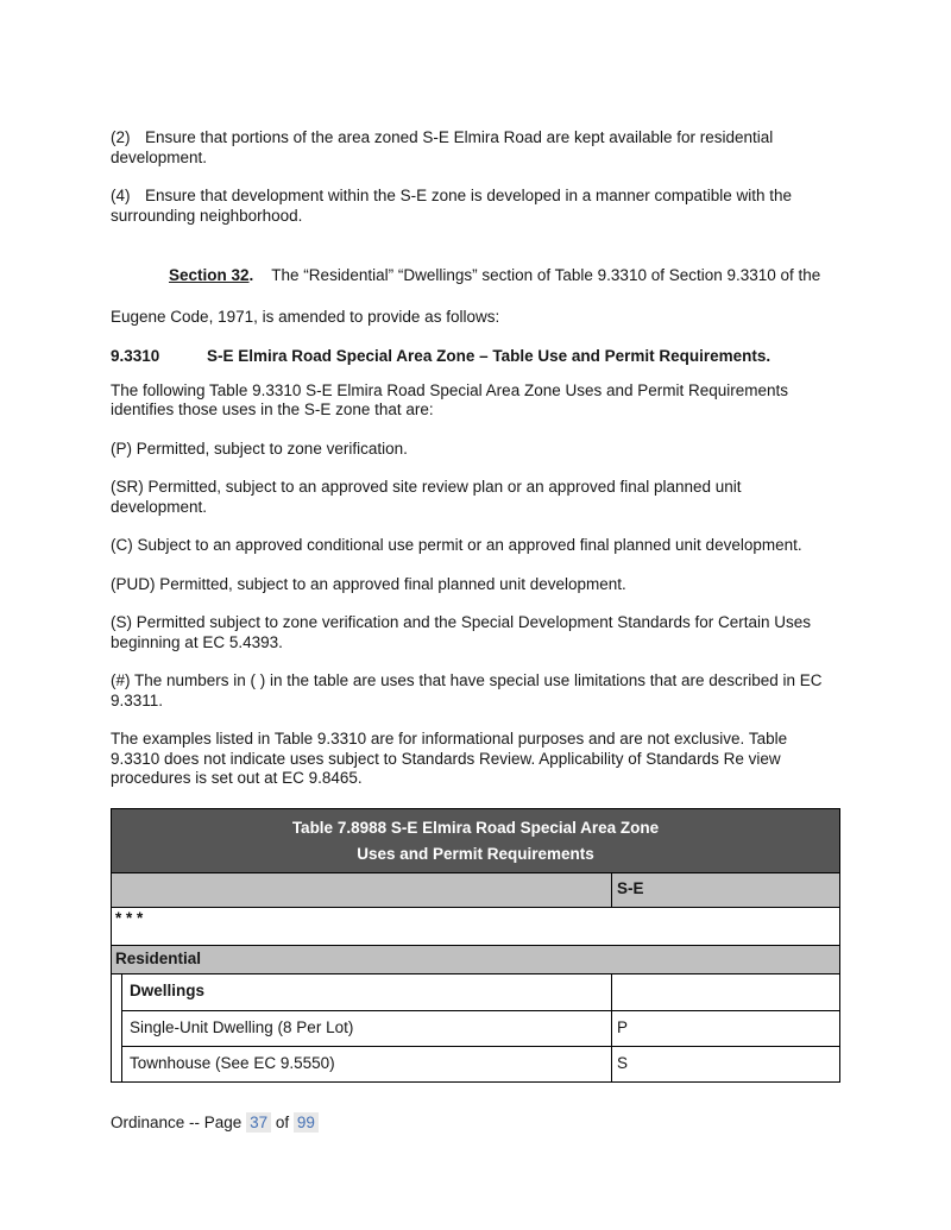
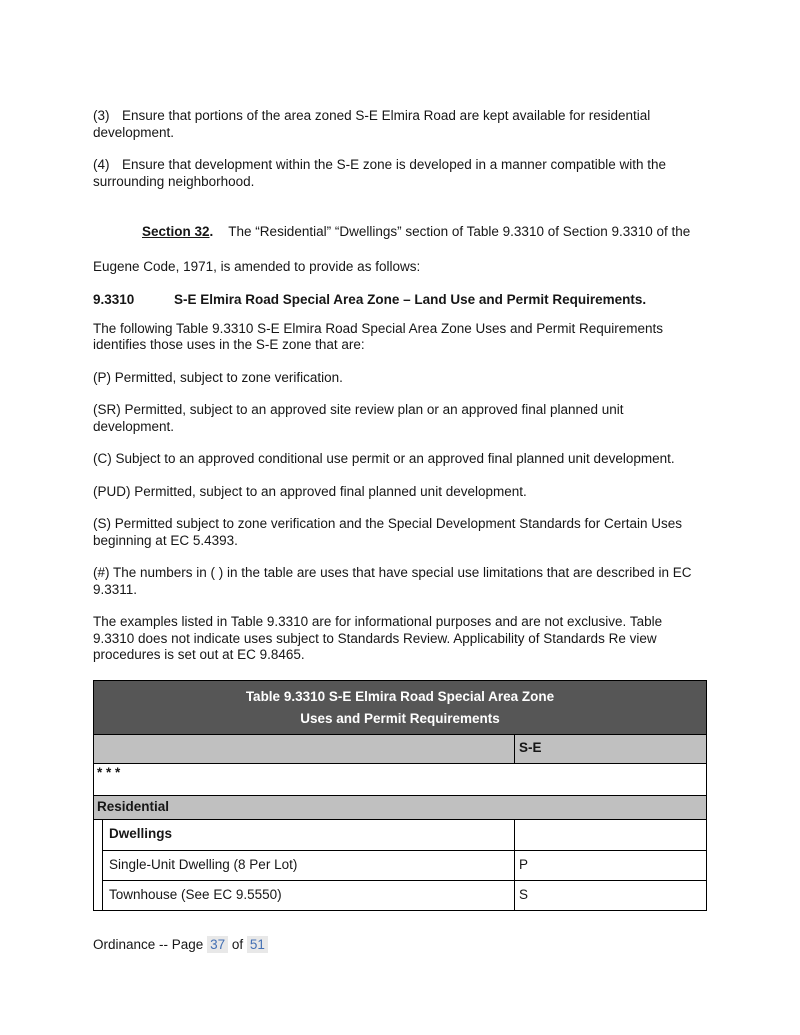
- (2) Ensure that portions of the area zoned S-E Elmira Road are kept available for residential development.
+ (3) Ensure that portions of the area zoned S-E Elmira Road are kept available for residential development.
  (4) Ensure that development within the S-E zone is developed in a manner compatible with the surrounding neighborhood.
  Section 32. The “Residential” “Dwellings” section of Table 9.3310 of Section 9.3310 of the Eugene Code, 1971, is amended to provide as follows:
- 9.3310 S-E Elmira Road Special Area Zone – Table Use and Permit Requirements.
+ 9.3310 S-E Elmira Road Special Area Zone – Land Use and Permit Requirements.
  The following Table 9.3310 S-E Elmira Road Special Area Zone Uses and Permit Requirements identifies those uses in the S-E zone that are:
  (P) Permitted, subject to zone verification.
  (SR) Permitted, subject to an approved site review plan or an approved final planned unit development.
  (C) Subject to an approved conditional use permit or an approved final planned unit development.
  (PUD) Permitted, subject to an approved final planned unit development.
  (S) Permitted subject to zone verification and the Special Development Standards for Certain Uses beginning at EC 5.4393.
  (#) The numbers in ( ) in the table are uses that have special use limitations that are described in EC 9.3311.
  The examples listed in Table 9.3310 are for informational purposes and are not exclusive. Table 9.3310 does not indicate uses subject to Standards Review. Applicability of Standards Re view procedures is set out at EC 9.8465.
- Table 7.8988 S-E Elmira Road Special Area Zone
+ Table 9.3310 S-E Elmira Road Special Area Zone
  Uses and Permit Requirements
  S-E
  * * *
  Residential
  Dwellings
  Single-Unit Dwelling (8 Per Lot)
  P
  Townhouse (See EC 9.5550)
  S
- Ordinance -- Page 37 of 99
+ Ordinance -- Page 37 of 51
